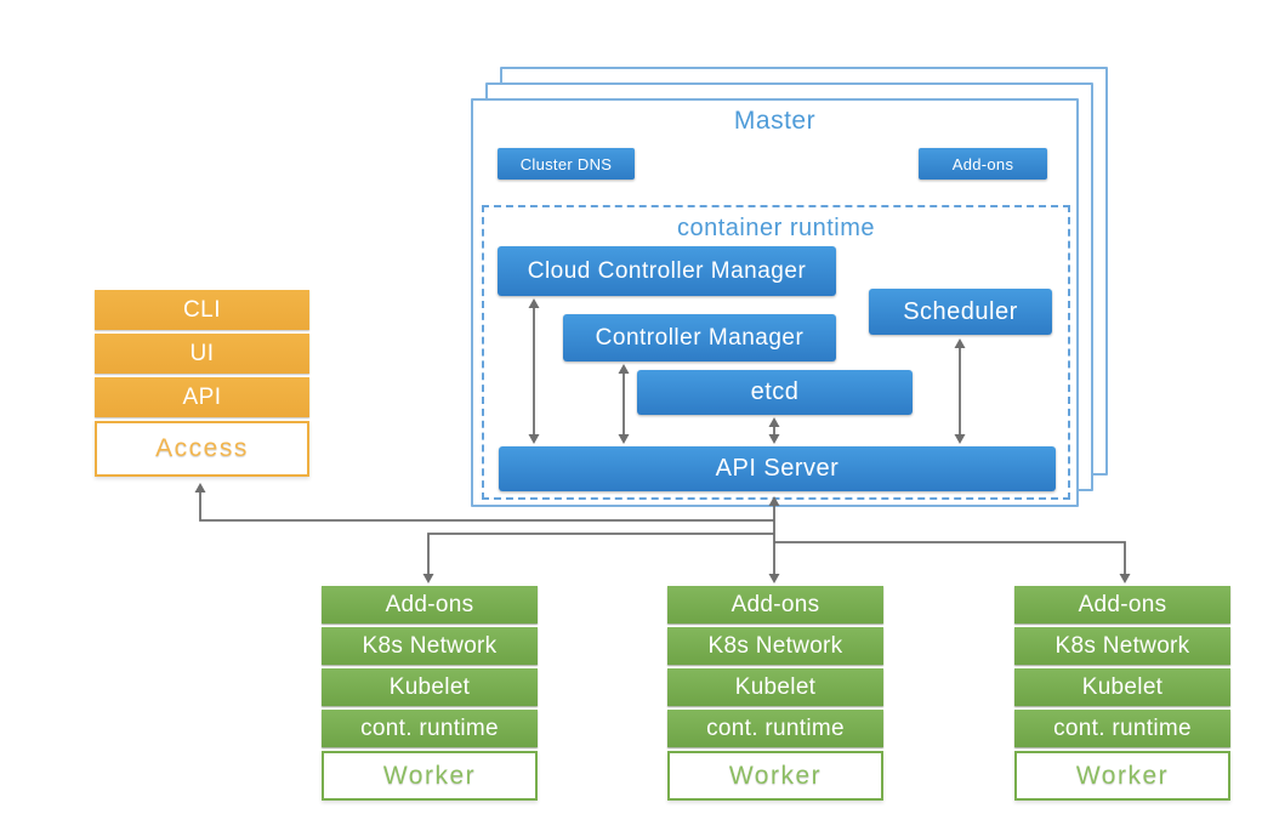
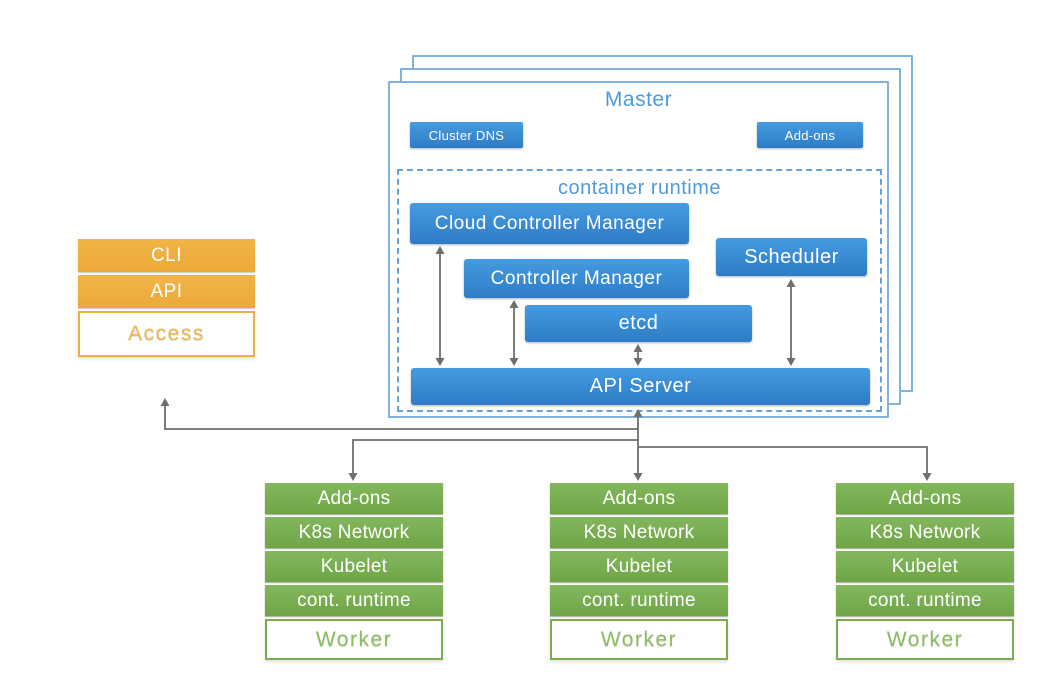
  CLI
- UI
  API
  Access
  Master
  Cluster DNS
  Add-ons
  container runtime
  Cloud Controller Manager
  Controller Manager
  Scheduler
  etcd
  API Server
  Add-ons
  K8s Network
  Kubelet
  cont. runtime
  Worker
  Add-ons
  K8s Network
  Kubelet
  cont. runtime
  Worker
  Add-ons
  K8s Network
  Kubelet
  cont. runtime
  Worker
